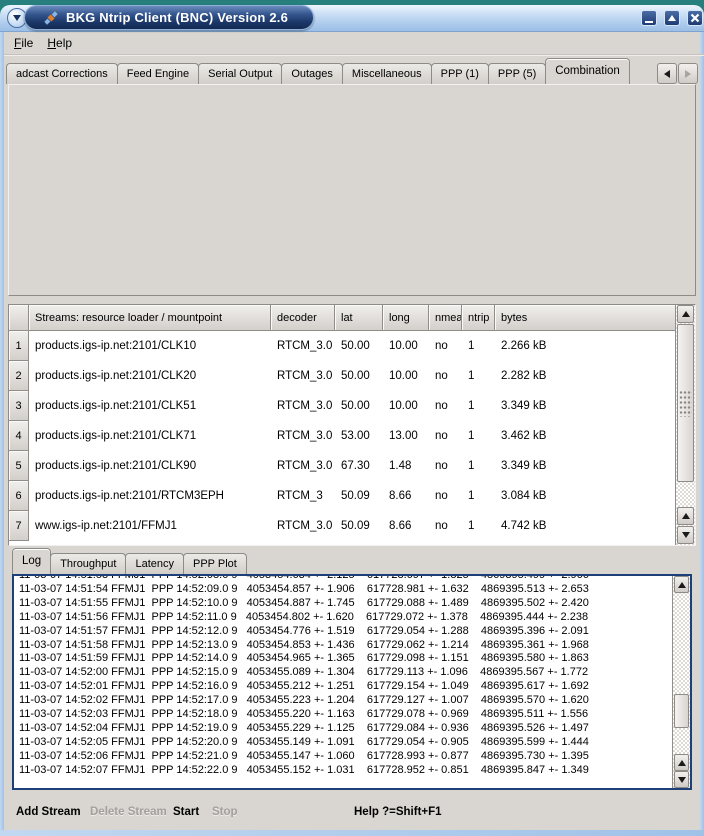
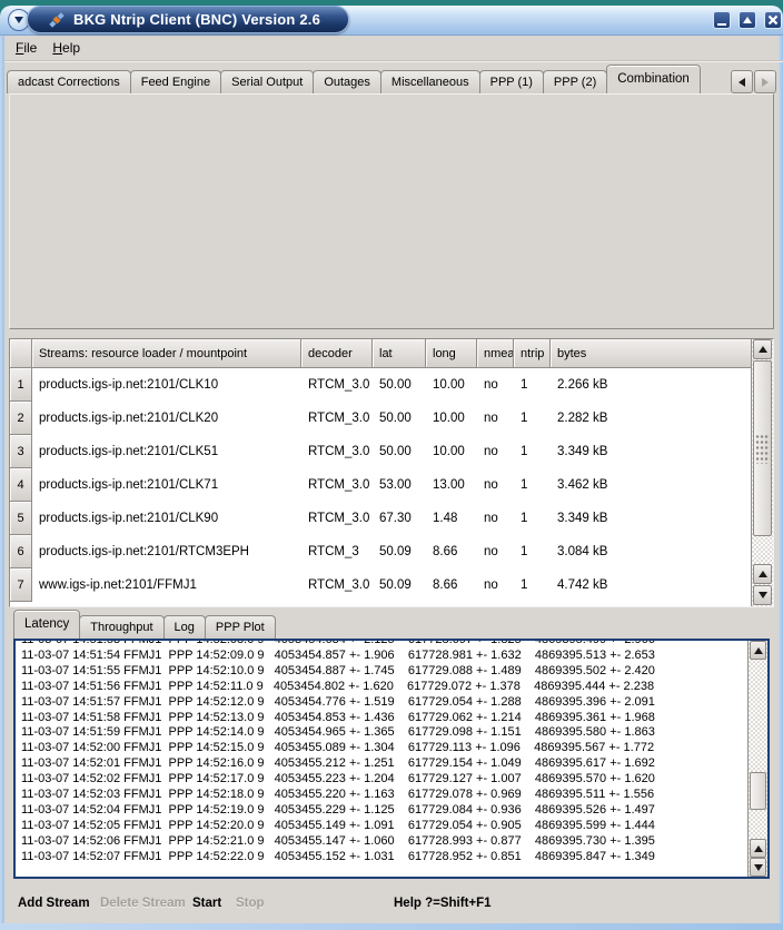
  BKG Ntrip Client (BNC) Version 2.6
  File
  Help
  adcast Corrections
  Feed Engine
  Serial Output
  Outages
  Miscellaneous
  PPP (1)
- PPP (5)
+ PPP (2)
  Combination
  Streams: resource loader / mountpoint
  decoder
  lat
  long
  nmea
  ntrip
  bytes
  1
  products.igs-ip.net:2101/CLK10
  RTCM_3.0
  50.00
  10.00
  no
  1
  2.266 kB
  2
  products.igs-ip.net:2101/CLK20
  RTCM_3.0
  50.00
  10.00
  no
  1
  2.282 kB
  3
  products.igs-ip.net:2101/CLK51
  RTCM_3.0
  50.00
  10.00
  no
  1
  3.349 kB
  4
  products.igs-ip.net:2101/CLK71
  RTCM_3.0
  53.00
  13.00
  no
  1
  3.462 kB
  5
  products.igs-ip.net:2101/CLK90
  RTCM_3.0
  67.30
  1.48
  no
  1
  3.349 kB
  6
  products.igs-ip.net:2101/RTCM3EPH
  RTCM_3
  50.09
  8.66
  no
  1
  3.084 kB
  7
  www.igs-ip.net:2101/FFMJ1
  RTCM_3.0
  50.09
  8.66
  no
  1
  4.742 kB
- Log
+ Latency
  Throughput
- Latency
+ Log
  PPP Plot
  11-03-07 14:51:54 FFMJ1 PPP 14:52:09.0 9 4053454.857 +- 1.906 617728.981 +- 1.632 4869395.513 +- 2.653
  11-03-07 14:51:55 FFMJ1 PPP 14:52:10.0 9 4053454.887 +- 1.745 617729.088 +- 1.489 4869395.502 +- 2.420
  11-03-07 14:51:56 FFMJ1 PPP 14:52:11.0 9 4053454.802 +- 1.620 617729.072 +- 1.378 4869395.444 +- 2.238
  11-03-07 14:51:57 FFMJ1 PPP 14:52:12.0 9 4053454.776 +- 1.519 617729.054 +- 1.288 4869395.396 +- 2.091
  11-03-07 14:51:58 FFMJ1 PPP 14:52:13.0 9 4053454.853 +- 1.436 617729.062 +- 1.214 4869395.361 +- 1.968
  11-03-07 14:51:59 FFMJ1 PPP 14:52:14.0 9 4053454.965 +- 1.365 617729.098 +- 1.151 4869395.580 +- 1.863
  11-03-07 14:52:00 FFMJ1 PPP 14:52:15.0 9 4053455.089 +- 1.304 617729.113 +- 1.096 4869395.567 +- 1.772
  11-03-07 14:52:01 FFMJ1 PPP 14:52:16.0 9 4053455.212 +- 1.251 617729.154 +- 1.049 4869395.617 +- 1.692
  11-03-07 14:52:02 FFMJ1 PPP 14:52:17.0 9 4053455.223 +- 1.204 617729.127 +- 1.007 4869395.570 +- 1.620
  11-03-07 14:52:03 FFMJ1 PPP 14:52:18.0 9 4053455.220 +- 1.163 617729.078 +- 0.969 4869395.511 +- 1.556
  11-03-07 14:52:04 FFMJ1 PPP 14:52:19.0 9 4053455.229 +- 1.125 617729.084 +- 0.936 4869395.526 +- 1.497
  11-03-07 14:52:05 FFMJ1 PPP 14:52:20.0 9 4053455.149 +- 1.091 617729.054 +- 0.905 4869395.599 +- 1.444
  11-03-07 14:52:06 FFMJ1 PPP 14:52:21.0 9 4053455.147 +- 1.060 617728.993 +- 0.877 4869395.730 +- 1.395
  11-03-07 14:52:07 FFMJ1 PPP 14:52:22.0 9 4053455.152 +- 1.031 617728.952 +- 0.851 4869395.847 +- 1.349
  Add Stream
  Delete Stream
  Start
  Stop
  Help ?=Shift+F1
